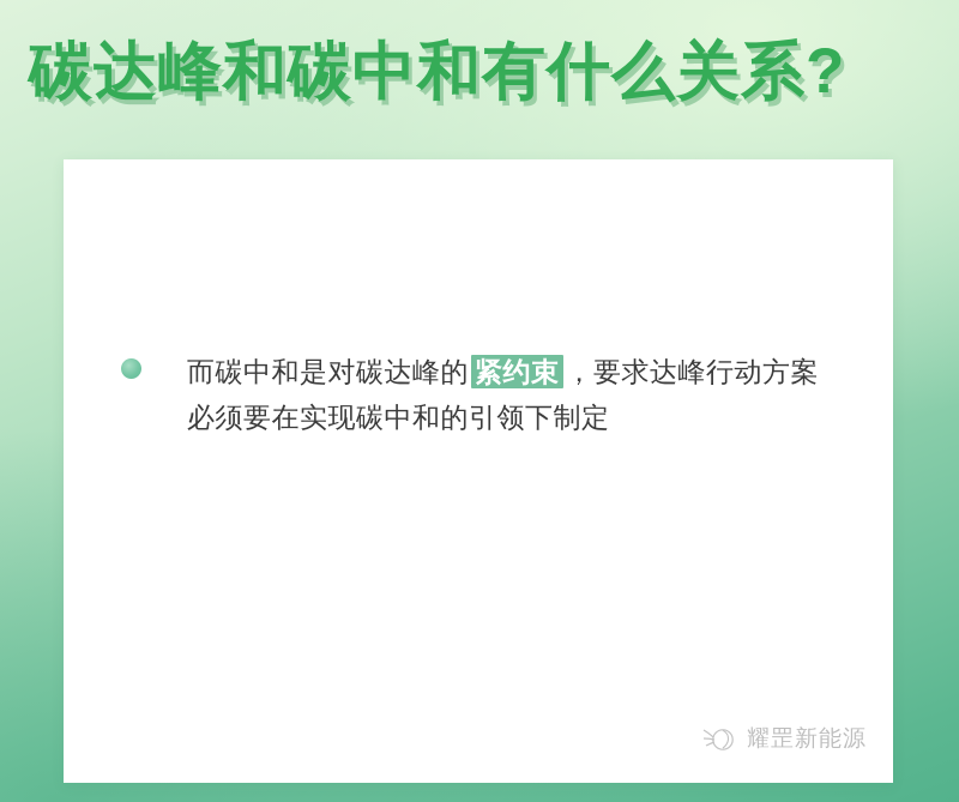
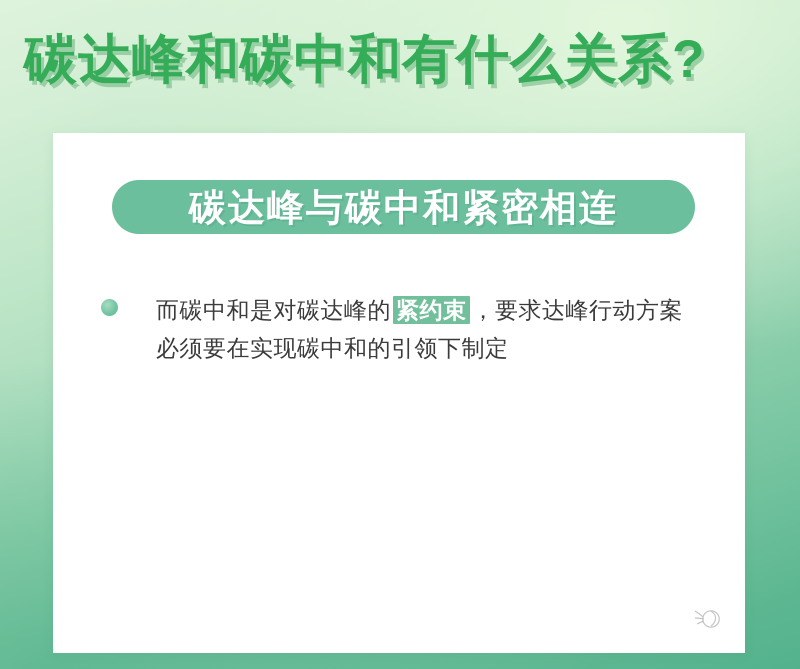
  碳达峰和碳中和有什么关系?
+ 碳达峰与碳中和紧密相连
  而碳中和是对碳达峰的 紧约束 ，要求达峰行动方案必须要在实现碳中和的引领下制定
- 耀罡新能源
